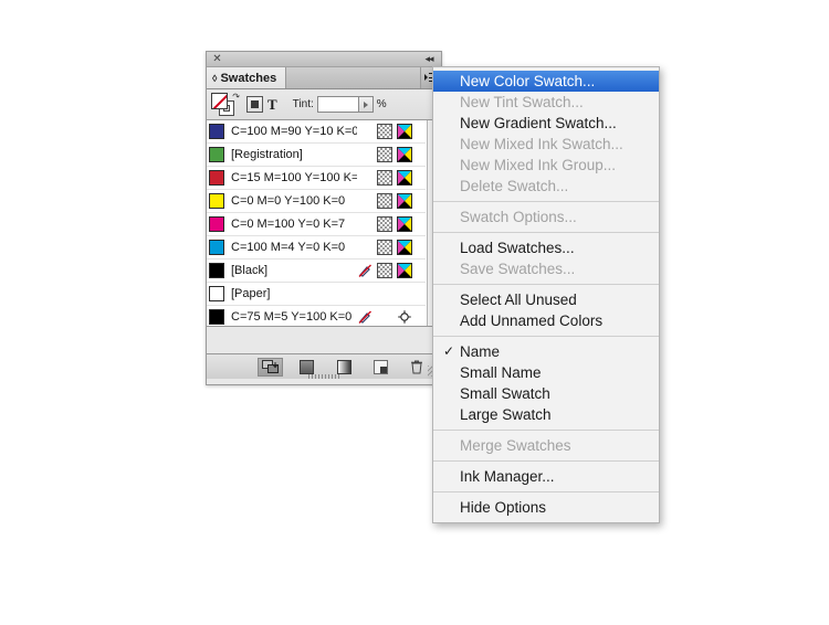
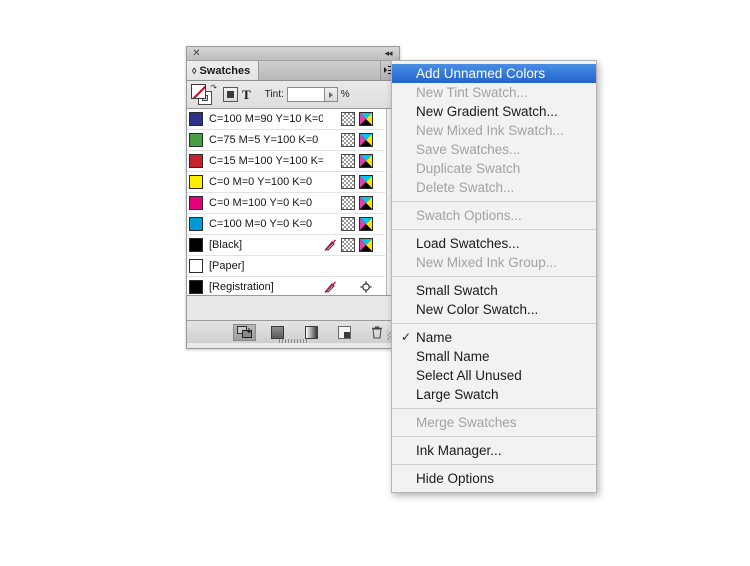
  ✕
  ◂◂
  ◊
  Swatches
  ↷
  T
  Tint:
  %
  C=100 M=90 Y=10 K=0
- [Registration]
+ C=75 M=5 Y=100 K=0
  C=15 M=100 Y=100 K=
  C=0 M=0 Y=100 K=0
- C=0 M=100 Y=0 K=7
+ C=0 M=100 Y=0 K=0
- C=100 M=4 Y=0 K=0
+ C=100 M=0 Y=0 K=0
  [Black]
  [Paper]
- C=75 M=5 Y=100 K=0
+ [Registration]
- New Color Swatch...
+ Add Unnamed Colors
  New Tint Swatch...
  New Gradient Swatch...
  New Mixed Ink Swatch...
- New Mixed Ink Group...
+ Save Swatches...
+ Duplicate Swatch
  Delete Swatch...
  Swatch Options...
  Load Swatches...
- Save Swatches...
+ New Mixed Ink Group...
- Select All Unused
+ Small Swatch
- Add Unnamed Colors
+ New Color Swatch...
  ✓
  Name
  Small Name
- Small Swatch
+ Select All Unused
  Large Swatch
  Merge Swatches
  Ink Manager...
  Hide Options
